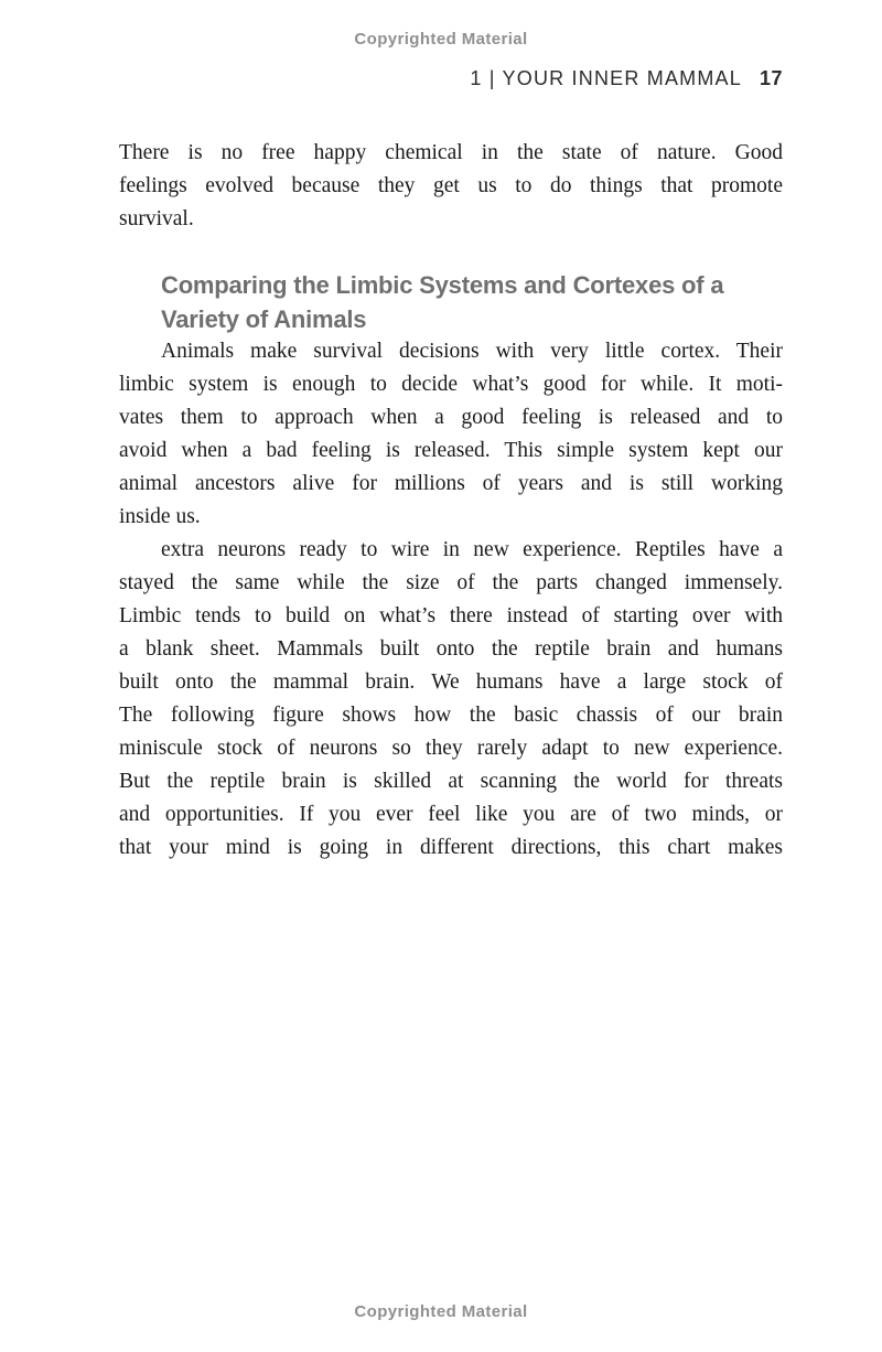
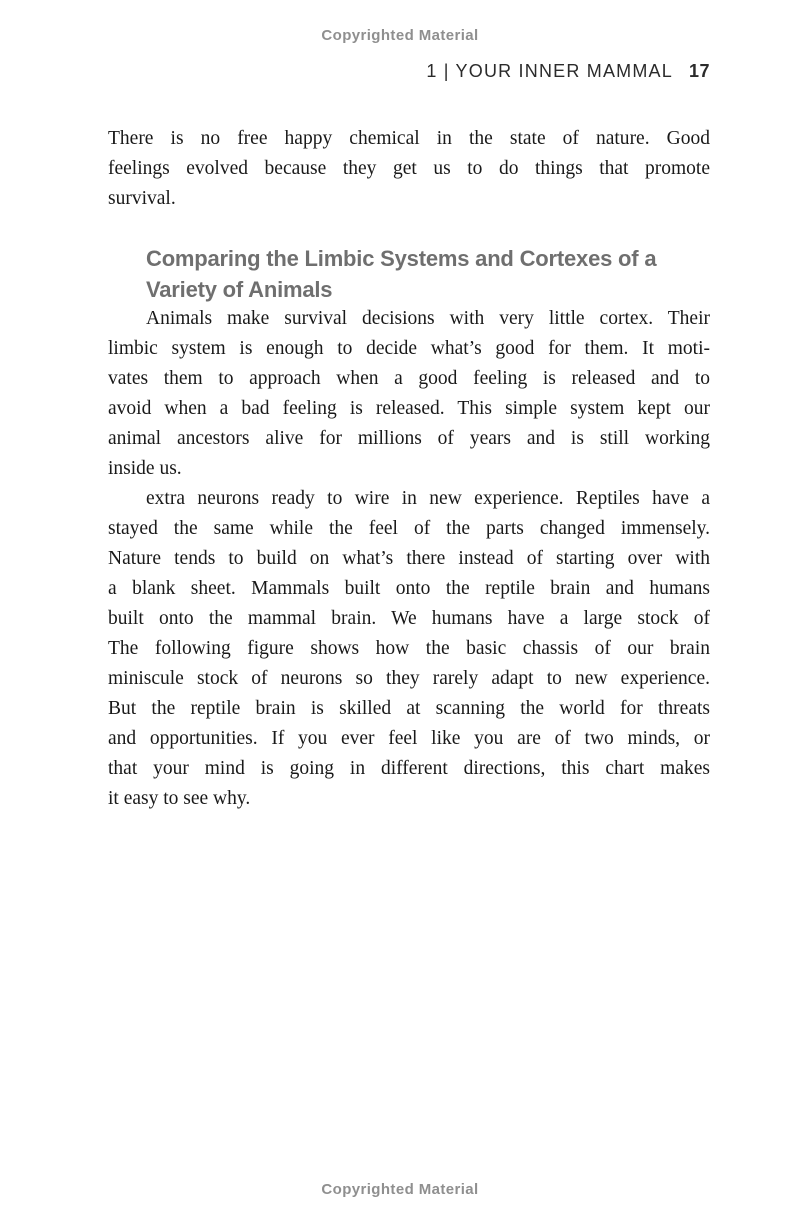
  Copyrighted Material
  1 | YOUR INNER MAMMAL 17
  There is no free happy chemical in the state of nature. Good
  feelings evolved because they get us to do things that promote
  survival.
  Comparing the Limbic Systems and Cortexes of a
  Variety of Animals
  Animals make survival decisions with very little cortex. Their
- limbic system is enough to decide what’s good for while. It moti-
+ limbic system is enough to decide what’s good for them. It moti-
  vates them to approach when a good feeling is released and to
  avoid when a bad feeling is released. This simple system kept our
  animal ancestors alive for millions of years and is still working
  inside us.
  extra neurons ready to wire in new experience. Reptiles have a
- stayed the same while the size of the parts changed immensely.
+ stayed the same while the feel of the parts changed immensely.
- Limbic tends to build on what’s there instead of starting over with
+ Nature tends to build on what’s there instead of starting over with
  a blank sheet. Mammals built onto the reptile brain and humans
  built onto the mammal brain. We humans have a large stock of
  The following figure shows how the basic chassis of our brain
  miniscule stock of neurons so they rarely adapt to new experience.
  But the reptile brain is skilled at scanning the world for threats
  and opportunities. If you ever feel like you are of two minds, or
  that your mind is going in different directions, this chart makes
+ it easy to see why.
  Copyrighted Material
